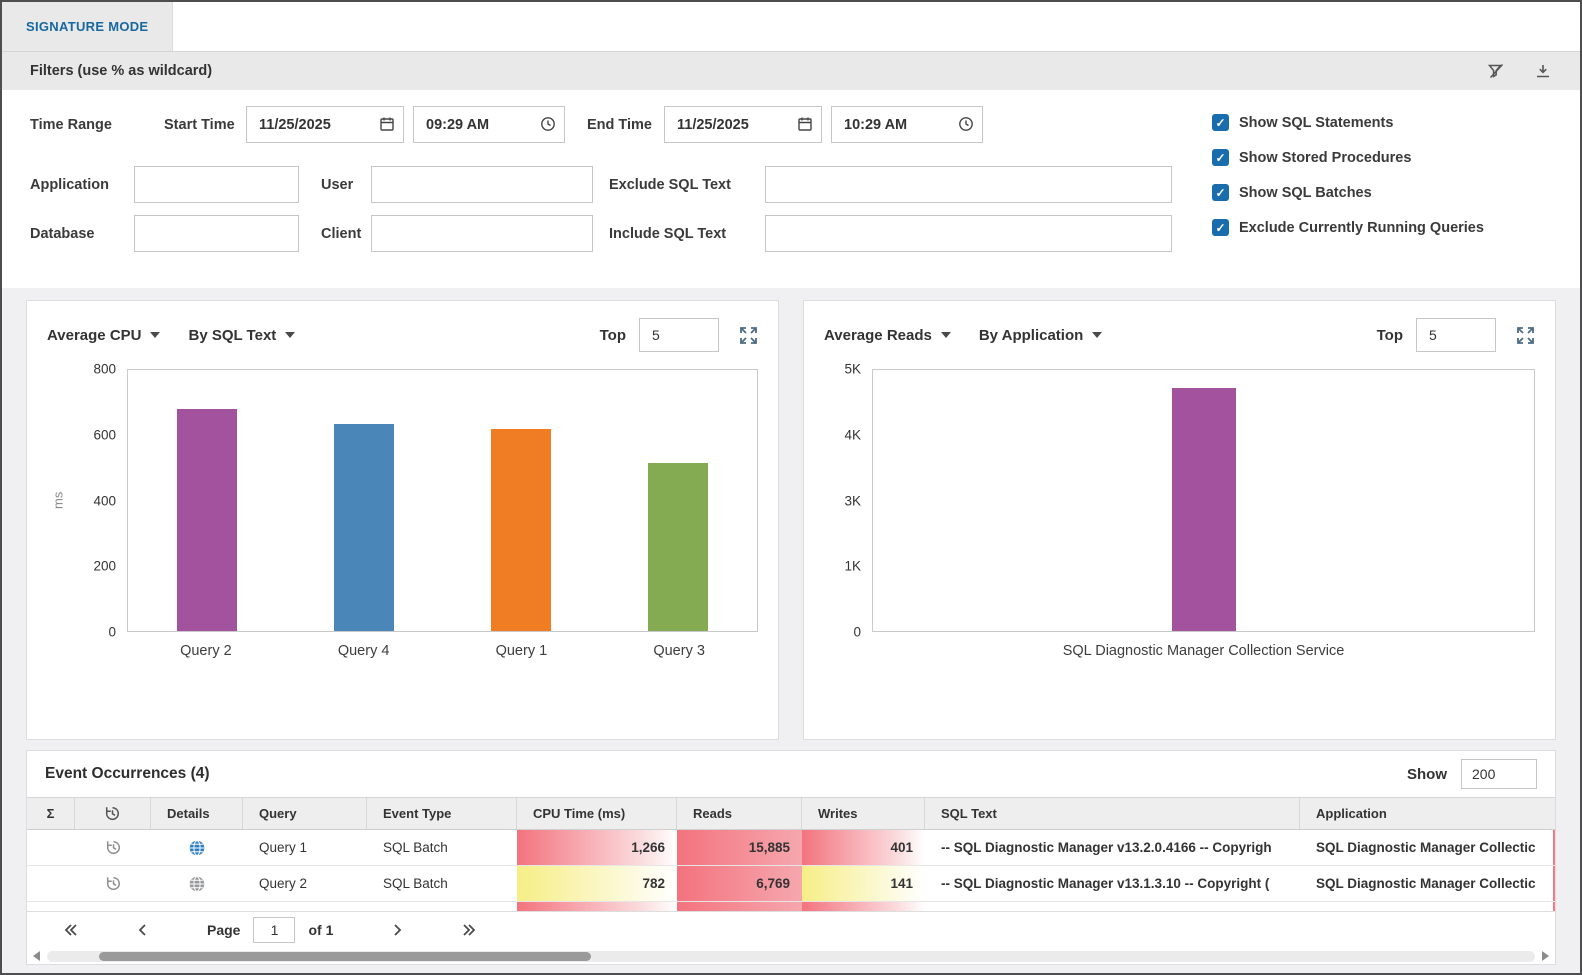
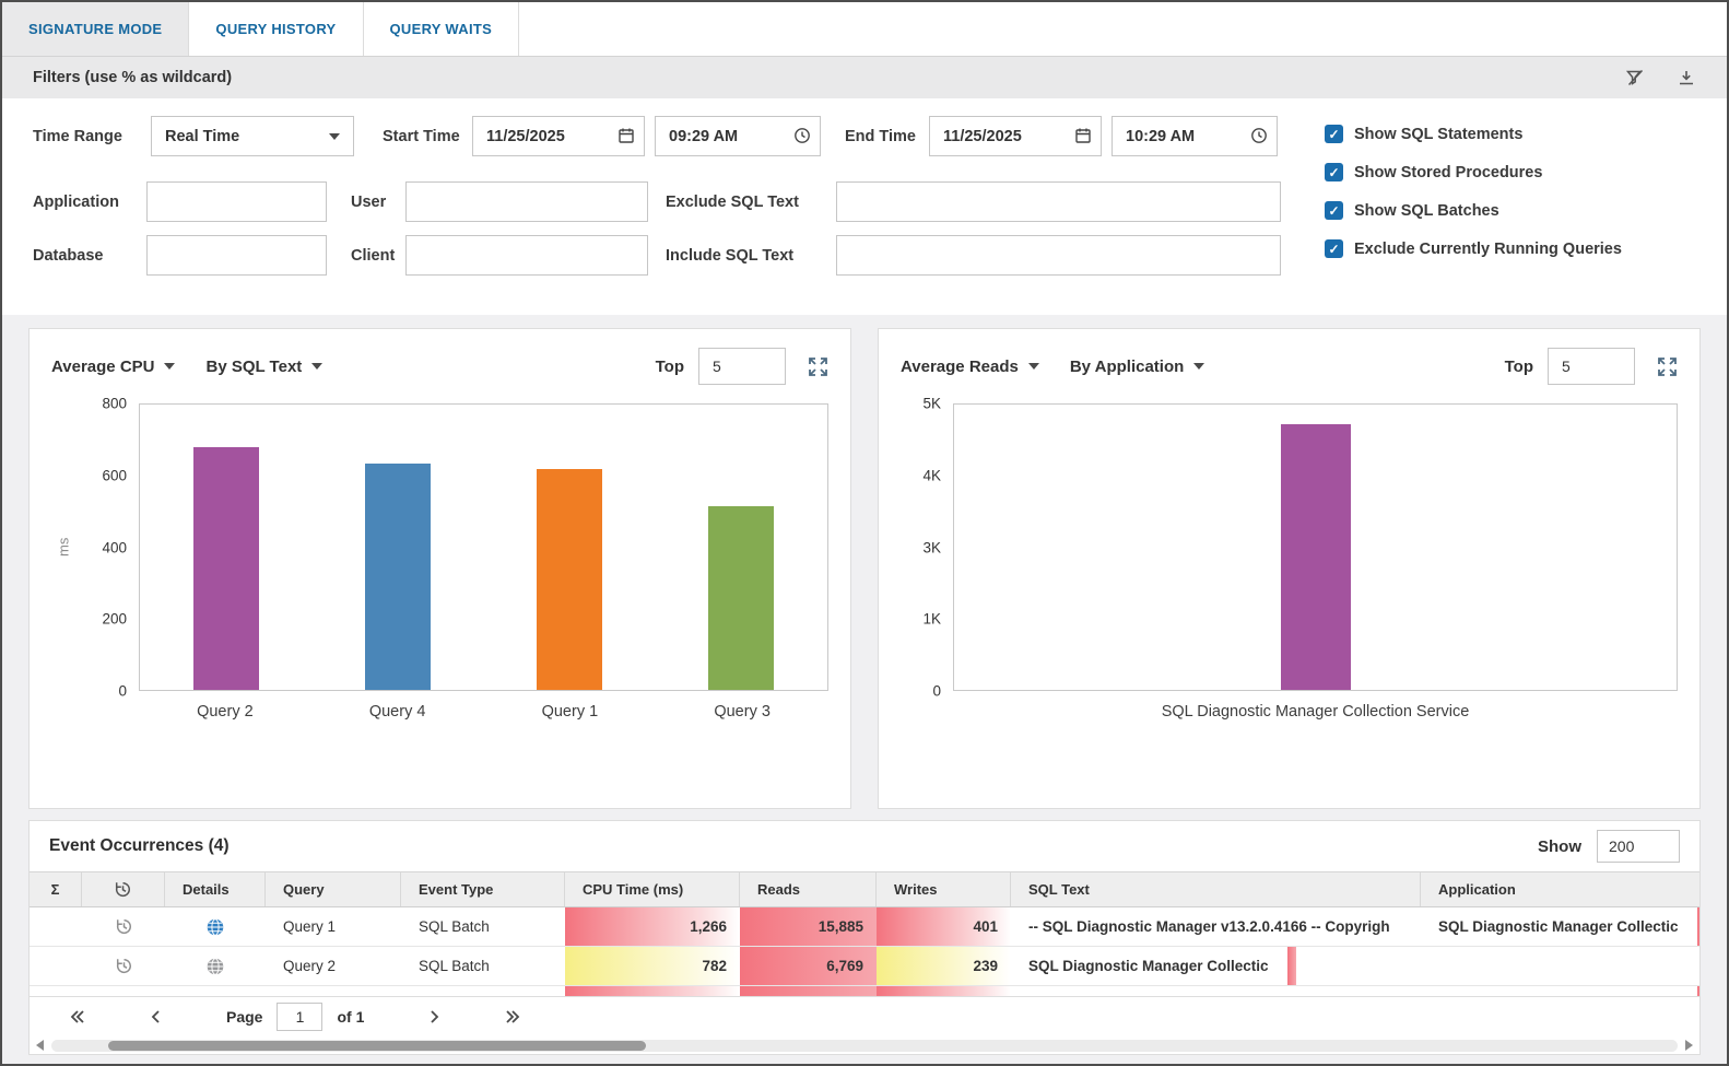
  SIGNATURE MODE
+ QUERY HISTORY
+ QUERY WAITS
  Filters (use % as wildcard)
  Time Range
+ Real Time
  Start Time
  11/25/2025
  09:29 AM
  End Time
  11/25/2025
  10:29 AM
  Application
  User
  Exclude SQL Text
  Database
  Client
  Include SQL Text
  ✓
  Show SQL Statements
  ✓
  Show Stored Procedures
  ✓
  Show SQL Batches
  ✓
  Exclude Currently Running Queries
  Average CPU
  By SQL Text
  Top
  5
  800
  600
  400
  200
  0
  Query 2
  Query 4
  Query 1
  Query 3
  Average Reads
  By Application
  Top
  5
  5K
  4K
  3K
  1K
  0
  SQL Diagnostic Manager Collection Service
  Event Occurrences (4)
  Show
  200
  Σ
  Details
  Query
  Event Type
  CPU Time (ms)
  Reads
  Writes
  SQL Text
  Application
  Query 1
  SQL Batch
  1,266
  15,885
  401
  -- SQL Diagnostic Manager v13.2.0.4166 -- Copyrigh
  SQL Diagnostic Manager Collectic
  Query 2
  SQL Batch
  782
  6,769
- 141
+ 239
- -- SQL Diagnostic Manager v13.1.3.10 -- Copyright (
  SQL Diagnostic Manager Collectic
  Page
  1
  of 1
